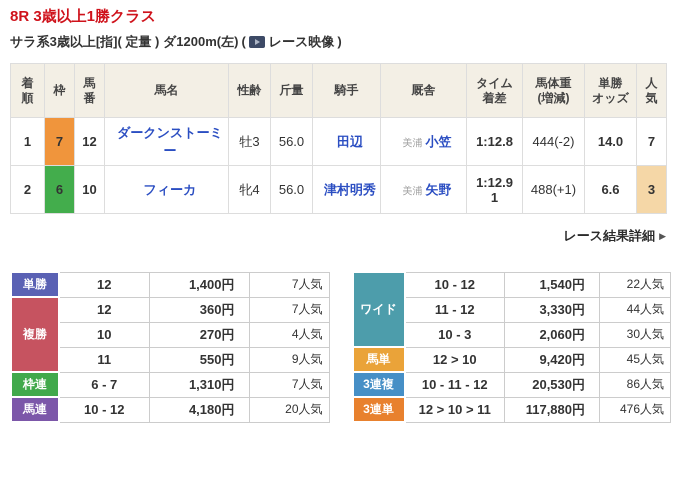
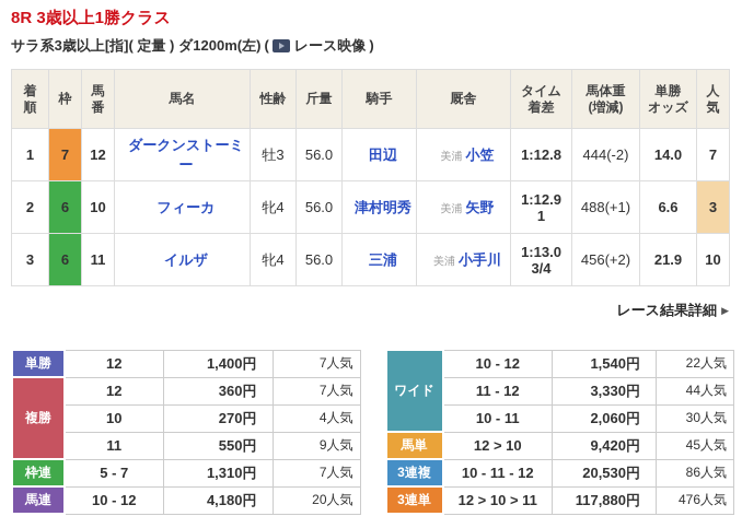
  8R 3歳以上1勝クラス
  サラ系3歳以上[指]( 定量 ) ダ1200m(左)
  (
  レース映像
  )
  着順	枠	馬番	馬名	性齢	斤量	騎手	厩舎	タイム着差	馬体重(増減)	単勝オッズ	人気
  1	7	12	ダークンストーミー	牡3	56.0	田辺	美浦 小笠	1:12.8	444(-2)	14.0	7
  2	6	10	フィーカ	牝4	56.0	津村明秀	美浦 矢野	1:12.91	488(+1)	6.6	3
+ 3	6	11	イルザ	牝4	56.0	三浦	美浦 小手川	1:13.03/4	456(+2)	21.9	10
  レース結果詳細 ▶
  単勝	12	1,400円	7人気
  複勝	12	360円	7人気
  10	270円	4人気
  11	550円	9人気
- 枠連	6 - 7	1,310円	7人気
+ 枠連	5 - 7	1,310円	7人気
  馬連	10 - 12	4,180円	20人気
  ワイド	10 - 12	1,540円	22人気
  11 - 12	3,330円	44人気
- 10 - 3	2,060円	30人気
+ 10 - 11	2,060円	30人気
  馬単	12 > 10	9,420円	45人気
  3連複	10 - 11 - 12	20,530円	86人気
  3連単	12 > 10 > 11	117,880円	476人気
